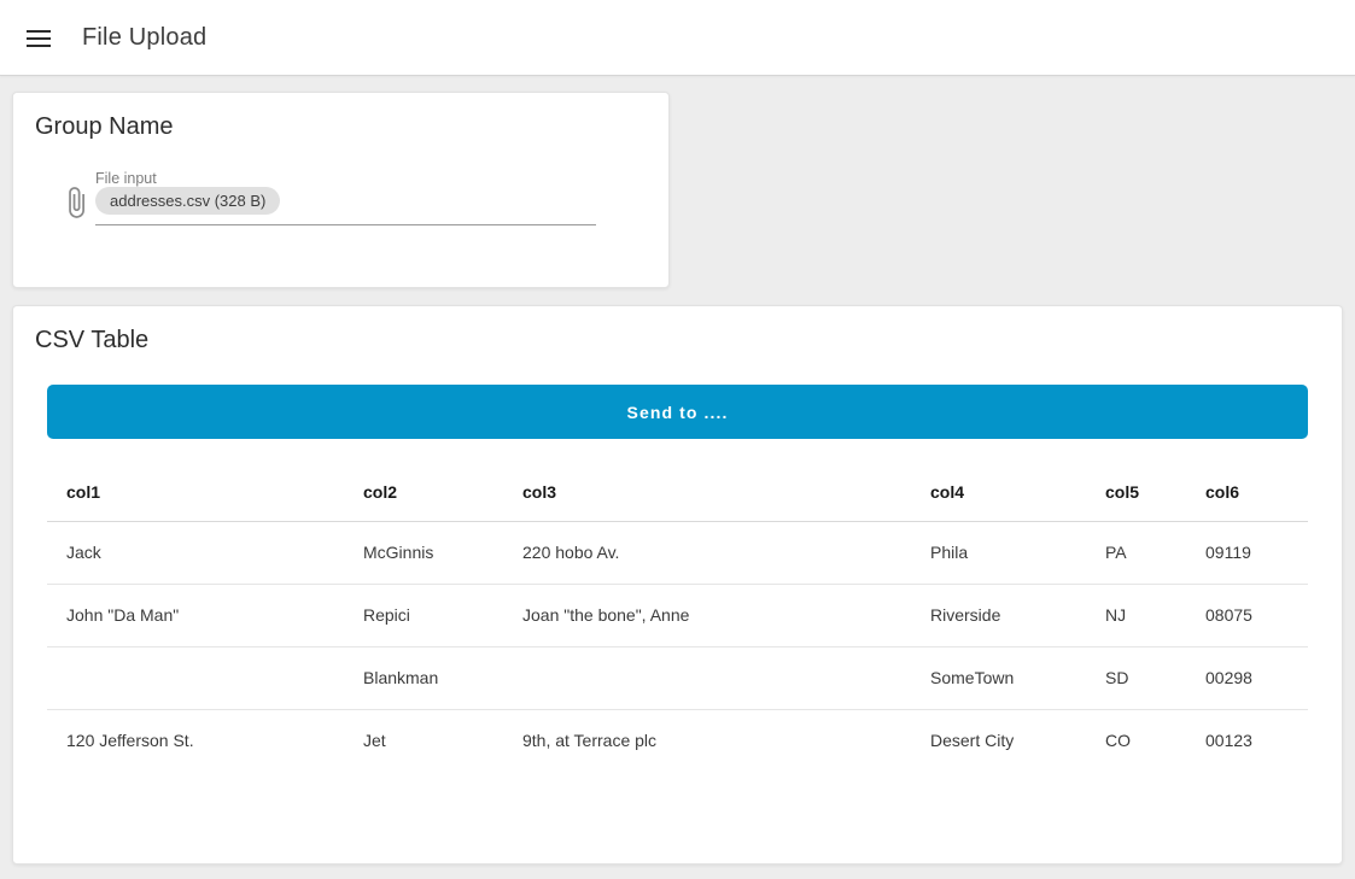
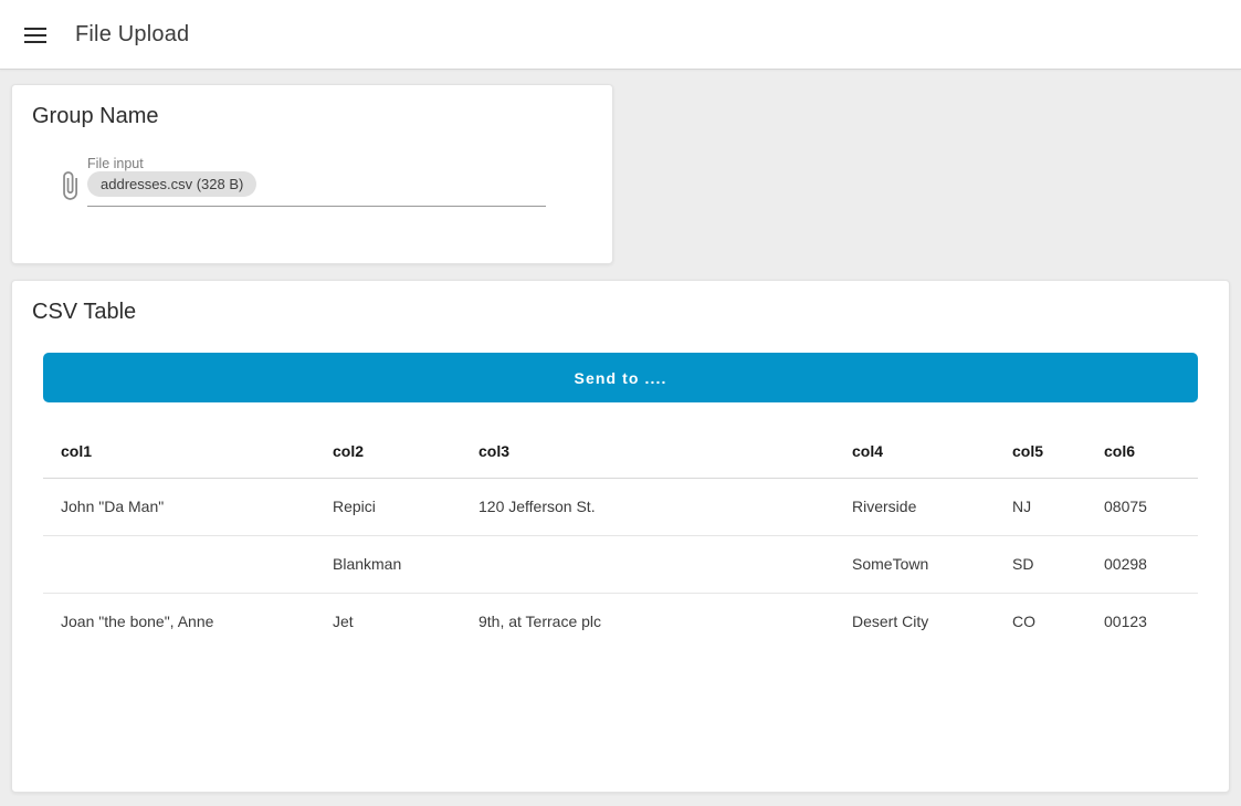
  File Upload
  Group Name
  File input
  addresses.csv (328 B)
  CSV Table
  Send to ....
  col1	col2	col3	col4	col5	col6
- Jack	McGinnis	220 hobo Av.	Phila	PA	09119
- John "Da Man"	Repici	Joan "the bone", Anne	Riverside	NJ	08075
+ John "Da Man"	Repici	120 Jefferson St.	Riverside	NJ	08075
  	Blankman		SomeTown	SD	00298
- 120 Jefferson St.	Jet	9th, at Terrace plc	Desert City	CO	00123
+ Joan "the bone", Anne	Jet	9th, at Terrace plc	Desert City	CO	00123
